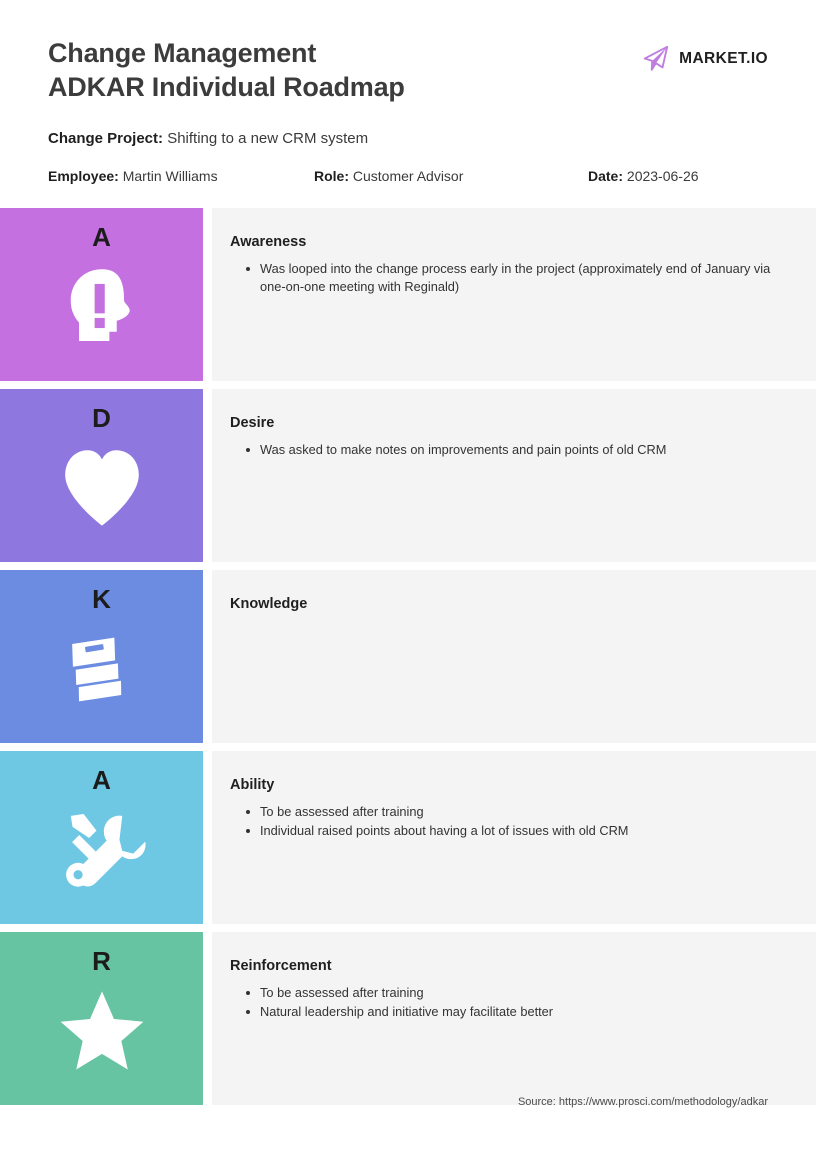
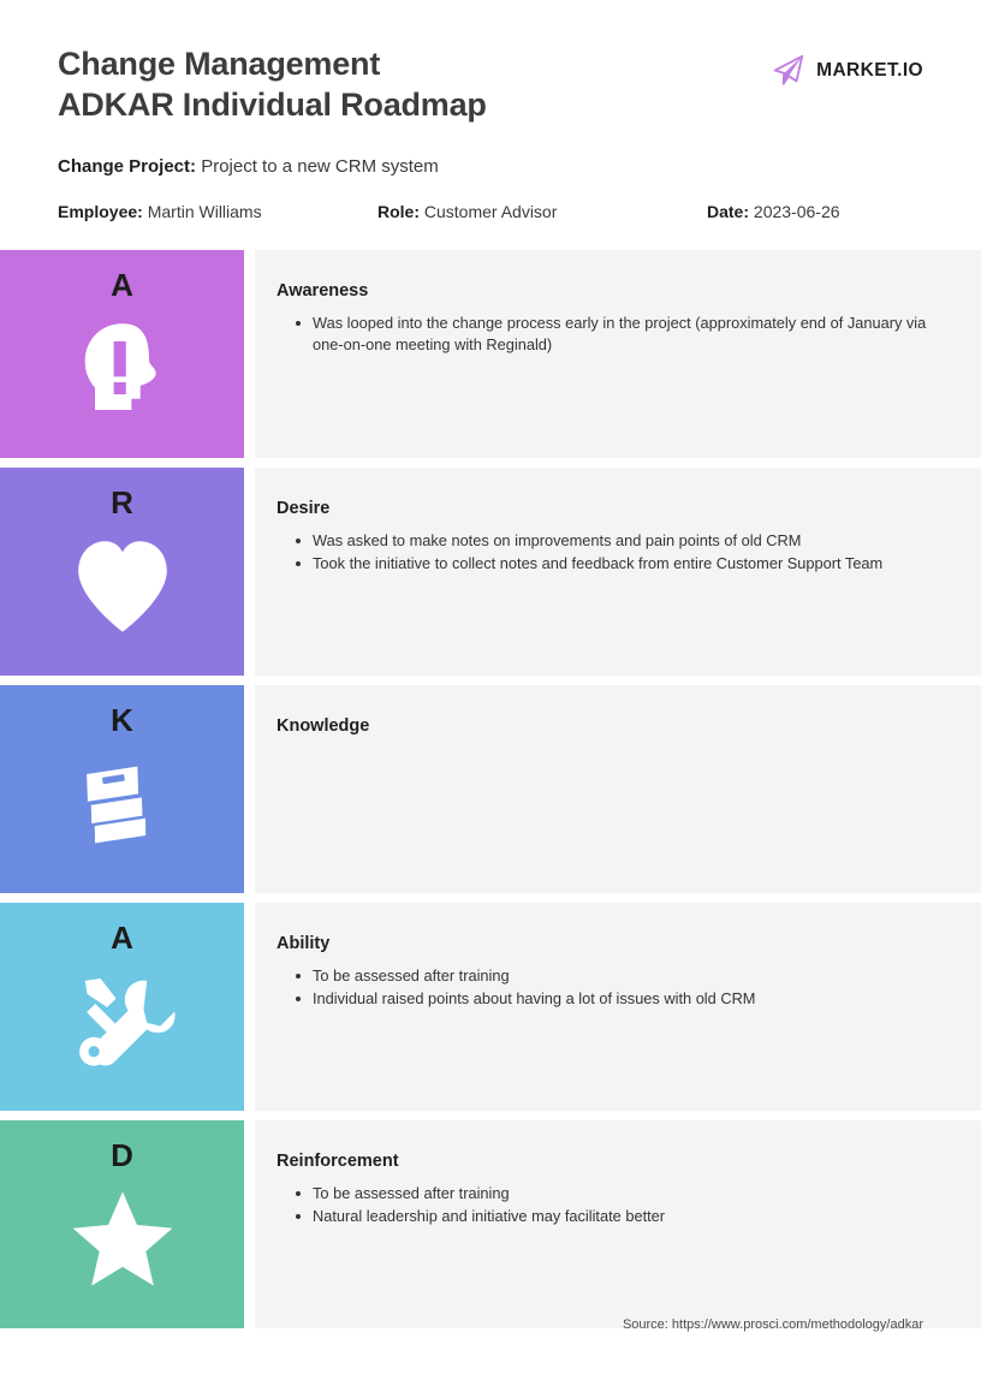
  Change Management
  ADKAR Individual Roadmap
  MARKET.IO
- Change Project: Shifting to a new CRM system
+ Change Project: Project to a new CRM system
  Employee: Martin Williams
  Role: Customer Advisor
  Date: 2023-06-26
  A
  Awareness
  Was looped into the change process early in the project (approximately end of January via one-on-one meeting with Reginald)
- D
+ R
  Desire
  Was asked to make notes on improvements and pain points of old CRM
+ Took the initiative to collect notes and feedback from entire Customer Support Team
  K
  Knowledge
  A
  Ability
  To be assessed after training
  Individual raised points about having a lot of issues with old CRM
- R
+ D
  Reinforcement
  To be assessed after training
  Natural leadership and initiative may facilitate better
  Source: https://www.prosci.com/methodology/adkar
